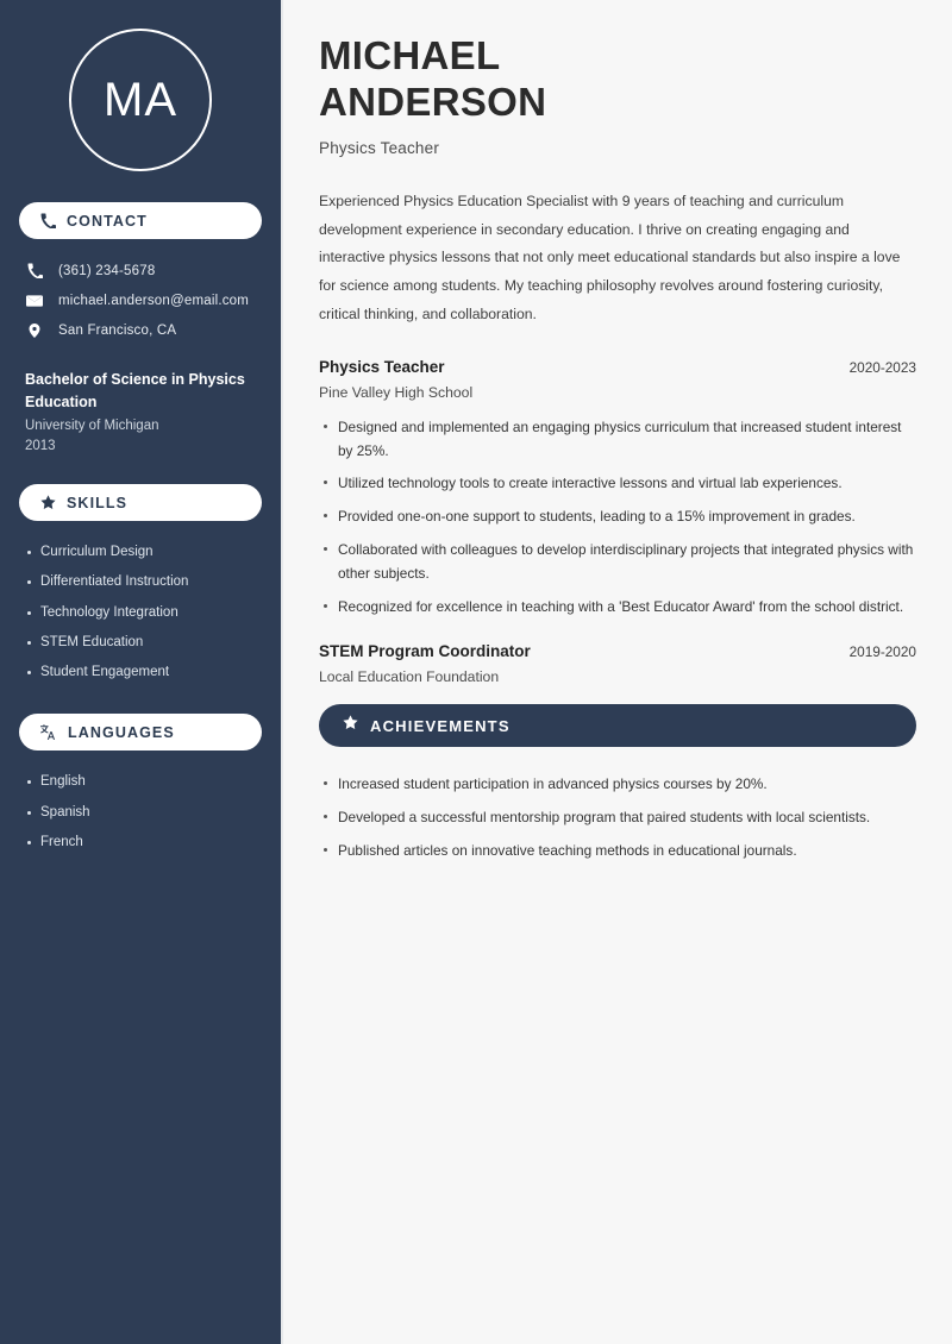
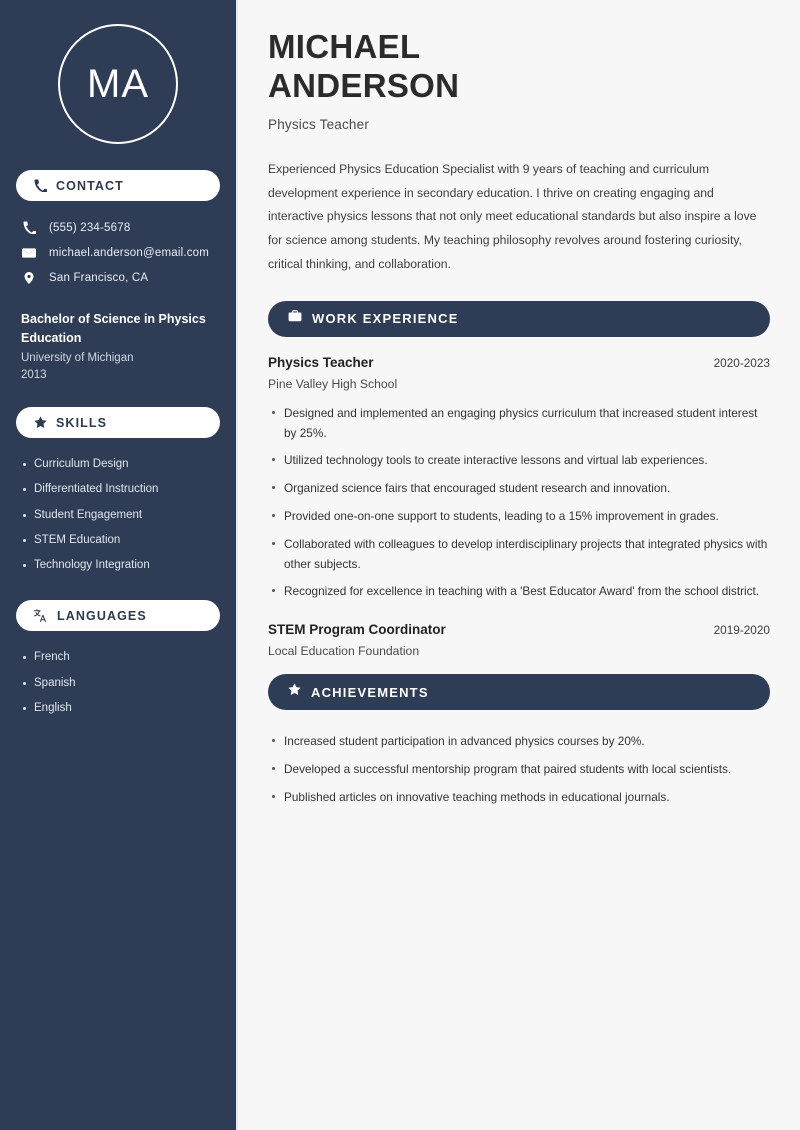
  MA
  CONTACT
- (361) 234-5678
+ (555) 234-5678
  michael.anderson@email.com
  San Francisco, CA
  Bachelor of Science in Physics Education
  University of Michigan
  2013
  SKILLS
  Curriculum Design
  Differentiated Instruction
- Technology Integration
+ Student Engagement
  STEM Education
- Student Engagement
+ Technology Integration
  LANGUAGES
- English
+ French
  Spanish
- French
+ English
  MICHAEL
  ANDERSON
  Physics Teacher
  Experienced Physics Education Specialist with 9 years of teaching and curriculum development experience in secondary education. I thrive on creating engaging and interactive physics lessons that not only meet educational standards but also inspire a love for science among students. My teaching philosophy revolves around fostering curiosity, critical thinking, and collaboration.
+ WORK EXPERIENCE
  Physics Teacher
  2020-2023
  Pine Valley High School
  Designed and implemented an engaging physics curriculum that increased student interest by 25%.
  Utilized technology tools to create interactive lessons and virtual lab experiences.
+ Organized science fairs that encouraged student research and innovation.
  Provided one-on-one support to students, leading to a 15% improvement in grades.
  Collaborated with colleagues to develop interdisciplinary projects that integrated physics with other subjects.
  Recognized for excellence in teaching with a 'Best Educator Award' from the school district.
  STEM Program Coordinator
  2019-2020
  Local Education Foundation
  ACHIEVEMENTS
  Increased student participation in advanced physics courses by 20%.
  Developed a successful mentorship program that paired students with local scientists.
  Published articles on innovative teaching methods in educational journals.
